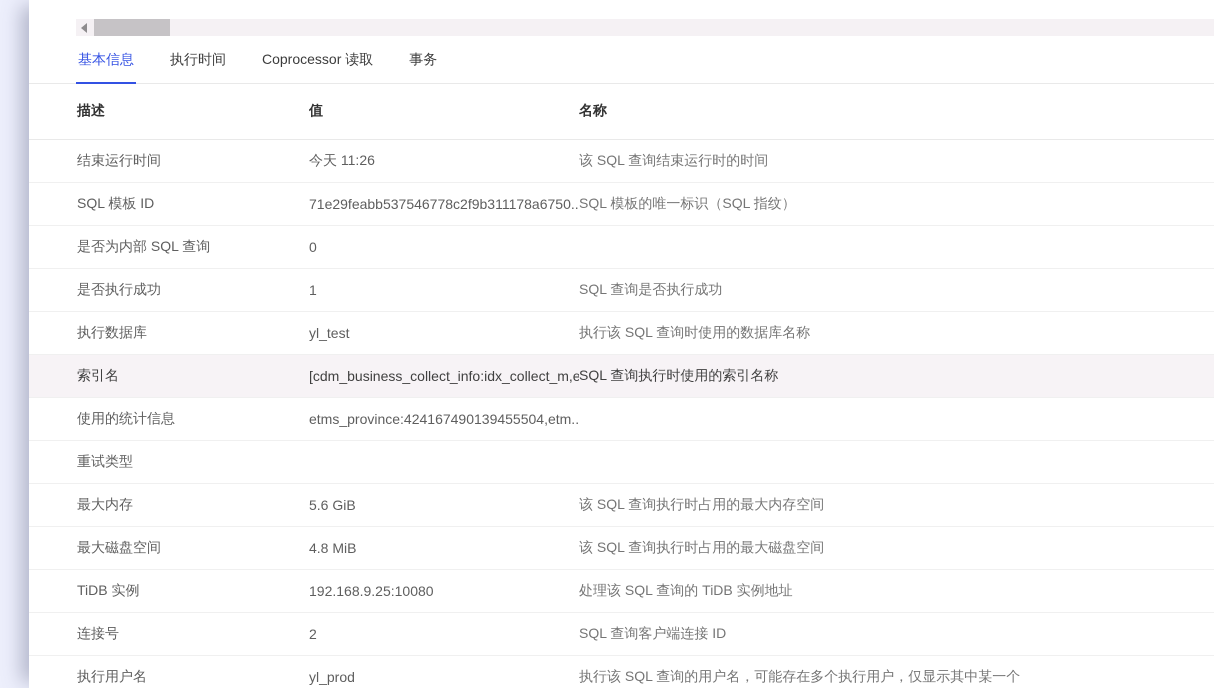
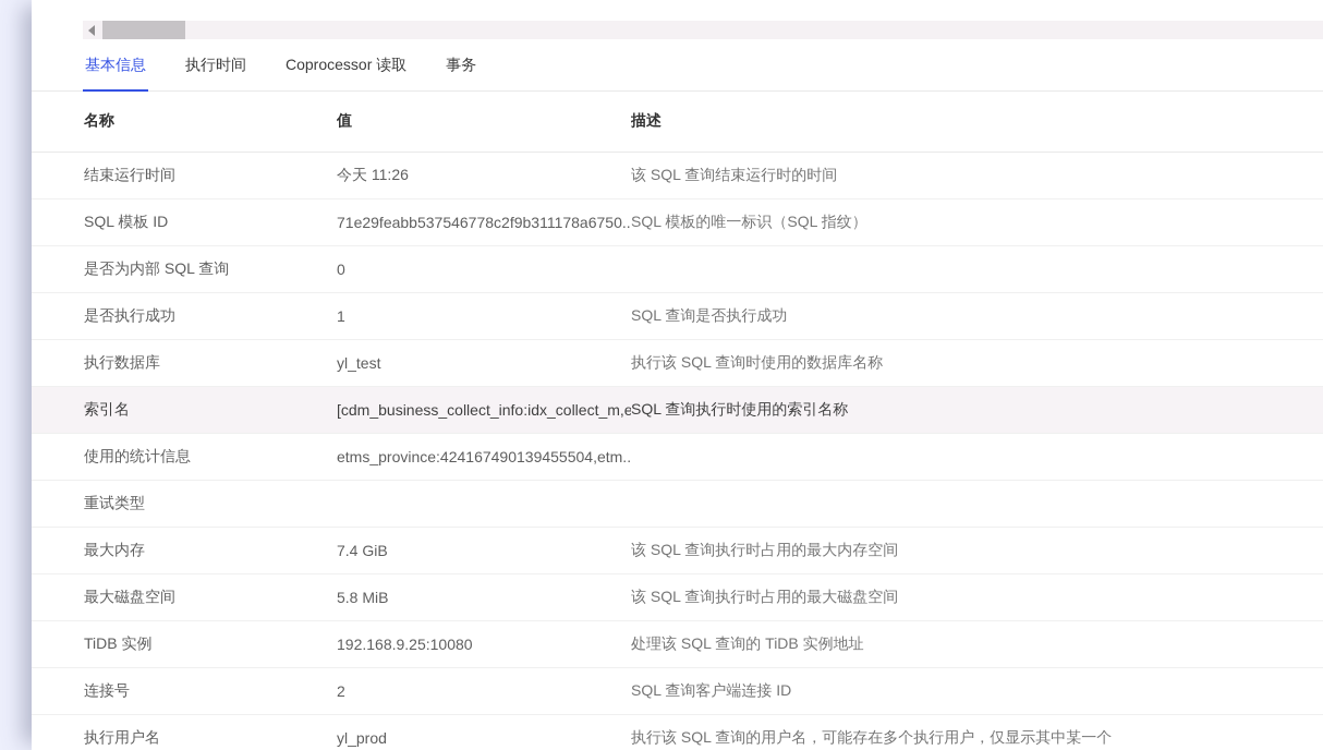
  基本信息
  执行时间
  Coprocessor 读取
  事务
- 描述
+ 名称
  值
- 名称
+ 描述
  结束运行时间
  今天 11:26
  该 SQL 查询结束运行时的时间
  SQL 模板 ID
  71e29feabb537546778c2f9b311178a6750..
  SQL 模板的唯一标识（SQL 指纹）
  是否为内部 SQL 查询
  0
  是否执行成功
  1
  SQL 查询是否执行成功
  执行数据库
  yl_test
  执行该 SQL 查询时使用的数据库名称
  索引名
  [cdm_business_collect_info:idx_collect_m,e
  SQL 查询执行时使用的索引名称
  使用的统计信息
  etms_province:424167490139455504,etm..
  重试类型
  最大内存
- 5.6 GiB
+ 7.4 GiB
  该 SQL 查询执行时占用的最大内存空间
  最大磁盘空间
- 4.8 MiB
+ 5.8 MiB
  该 SQL 查询执行时占用的最大磁盘空间
  TiDB 实例
  192.168.9.25:10080
  处理该 SQL 查询的 TiDB 实例地址
  连接号
  2
  SQL 查询客户端连接 ID
  执行用户名
  yl_prod
  执行该 SQL 查询的用户名，可能存在多个执行用户，仅显示其中某一个
